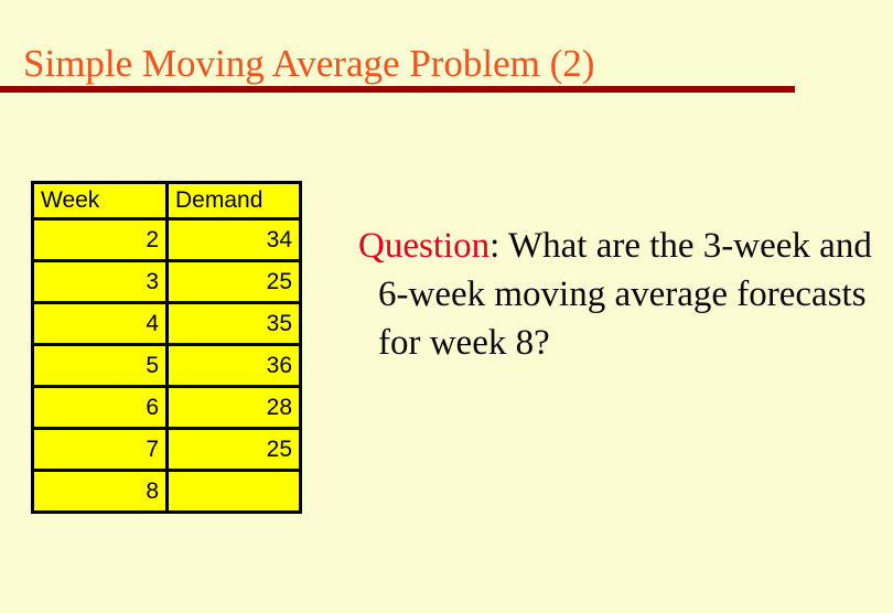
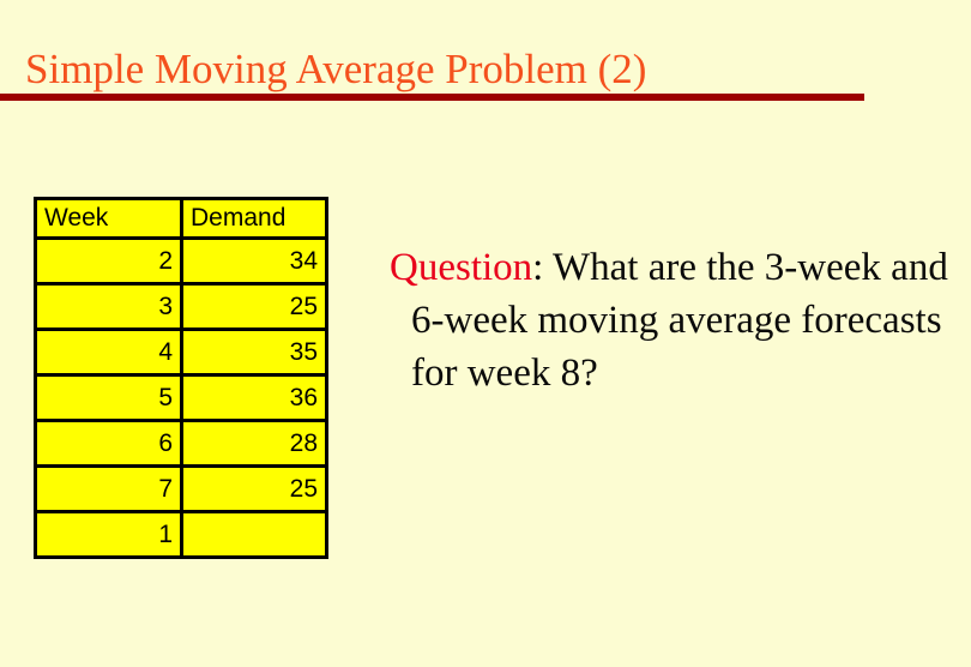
  Simple Moving Average Problem (2)
  Week	Demand
  2	34
  3	25
  4	35
  5	36
  6	28
  7	25
- 8
+ 1
  Question: What are the 3-week and 6-week moving average forecasts for week 8?
